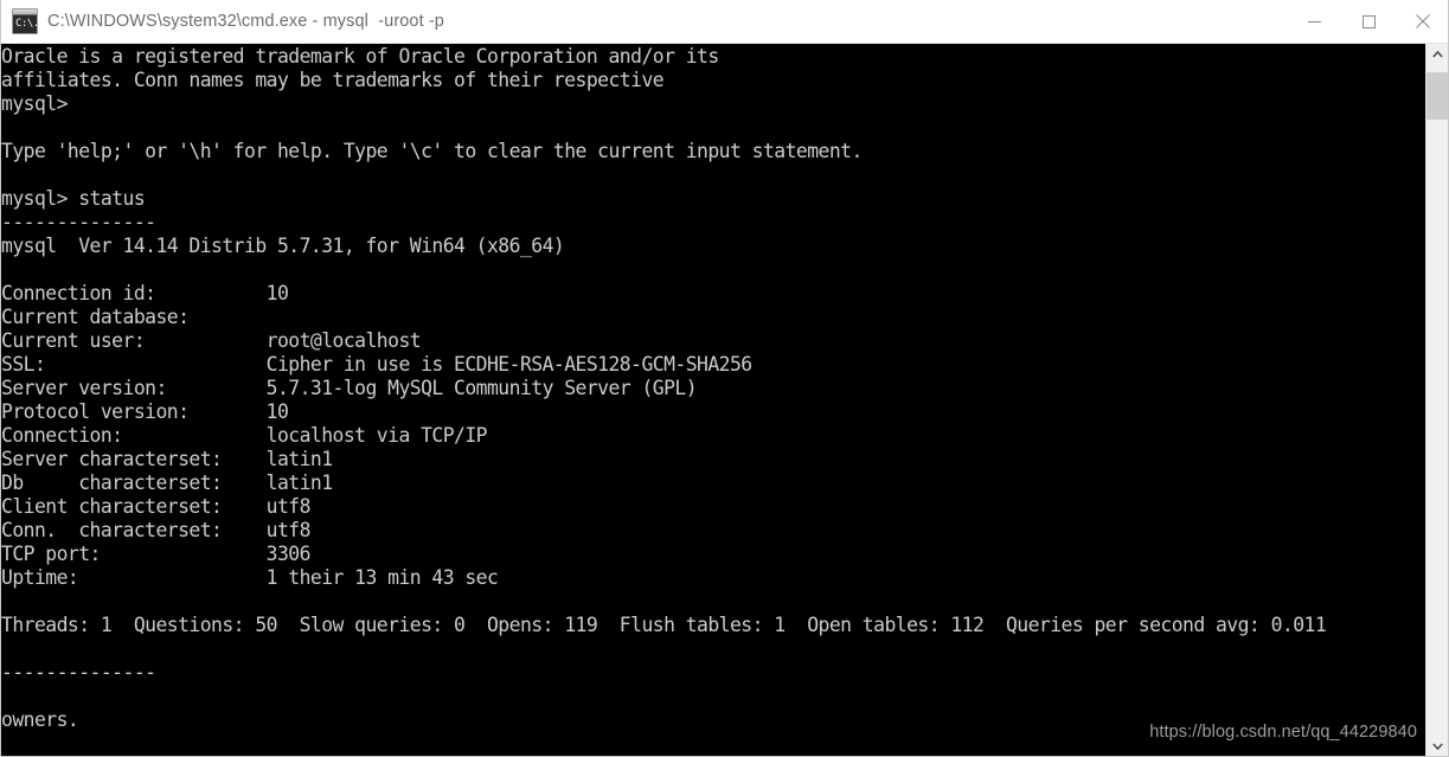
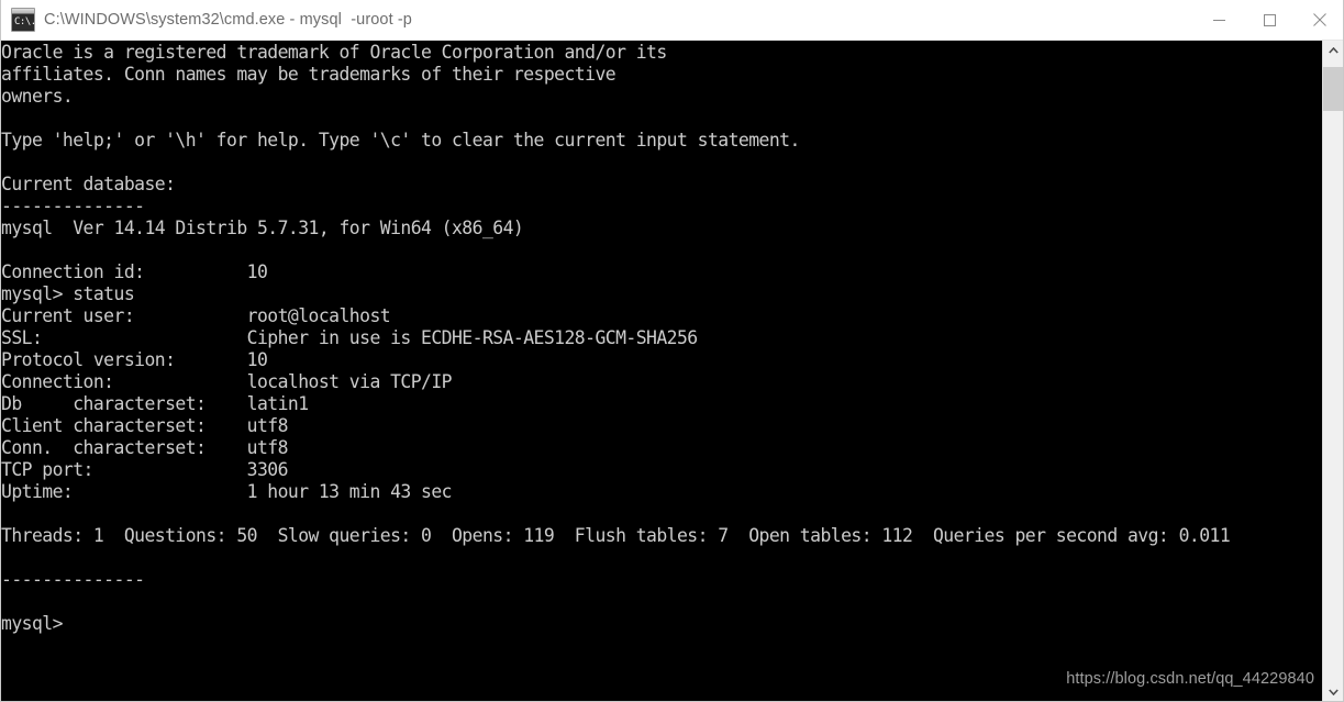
  C:\.
  C:\WINDOWS\system32\cmd.exe - mysql -uroot -p
  Oracle is a registered trademark of Oracle Corporation and/or its
  affiliates. Conn names may be trademarks of their respective
- mysql>
+ owners.
  Type 'help;' or '\h' for help. Type '\c' to clear the current input statement.
- mysql> status
+ Current database:
  --------------
  mysql Ver 14.14 Distrib 5.7.31, for Win64 (x86_64)
  Connection id: 10
- Current database:
+ mysql> status
  Current user: root@localhost
  SSL: Cipher in use is ECDHE-RSA-AES128-GCM-SHA256
- Server version: 5.7.31-log MySQL Community Server (GPL)
  Protocol version: 10
  Connection: localhost via TCP/IP
- Server characterset: latin1
  Db characterset: latin1
  Client characterset: utf8
  Conn. characterset: utf8
  TCP port: 3306
- Uptime: 1 their 13 min 43 sec
+ Uptime: 1 hour 13 min 43 sec
- Threads: 1 Questions: 50 Slow queries: 0 Opens: 119 Flush tables: 1 Open tables: 112 Queries per second avg: 0.011
+ Threads: 1 Questions: 50 Slow queries: 0 Opens: 119 Flush tables: 7 Open tables: 112 Queries per second avg: 0.011
  --------------
- owners.
+ mysql>
  https://blog.csdn.net/qq_44229840
